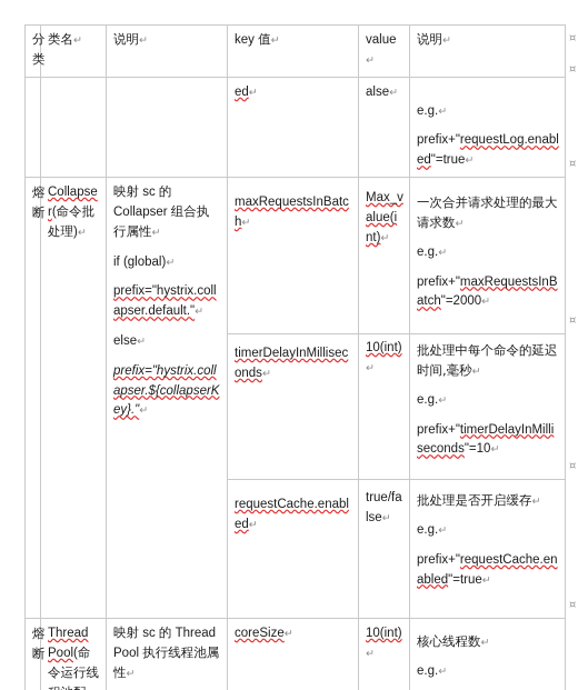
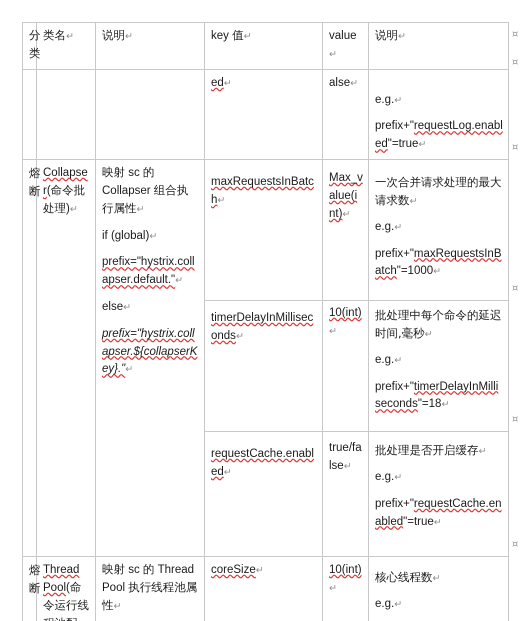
  分类	类名↵	说明↵	key 值↵	value↵	说明↵
  			ed↵	alse↵	e.g.↵ prefix+"requestLog.enabled"=true↵
- 熔断	Collapser(命令批处理)↵	映射 sc 的 Collapser 组合执行属性↵ if (global)↵ prefix="hystrix.collapser.default."↵ else↵ prefix="hystrix.collapser.${collapserKey}."↵	maxRequestsInBatch↵	Max_value(int)↵	一次合并请求处理的最大请求数↵ e.g.↵ prefix+"maxRequestsInBatch"=2000↵
+ 熔断	Collapser(命令批处理)↵	映射 sc 的 Collapser 组合执行属性↵ if (global)↵ prefix="hystrix.collapser.default."↵ else↵ prefix="hystrix.collapser.${collapserKey}."↵	maxRequestsInBatch↵	Max_value(int)↵	一次合并请求处理的最大请求数↵ e.g.↵ prefix+"maxRequestsInBatch"=1000↵
- timerDelayInMilliseconds↵	10(int)↵	批处理中每个命令的延迟时间,毫秒↵ e.g.↵ prefix+"timerDelayInMilliseconds"=10↵
+ timerDelayInMilliseconds↵	10(int)↵	批处理中每个命令的延迟时间,毫秒↵ e.g.↵ prefix+"timerDelayInMilliseconds"=18↵
  requestCache.enabled↵	true/false↵	批处理是否开启缓存↵ e.g.↵ prefix+"requestCache.enabled"=true↵
  熔断	Thread Pool(命令运行线	映射 sc 的 Thread Pool 执行线程池属性↵	coreSize↵	10(int)↵	核心线程数↵ e.g.↵
  ¤
  ¤
  ¤
  ¤
  ¤
  ¤
